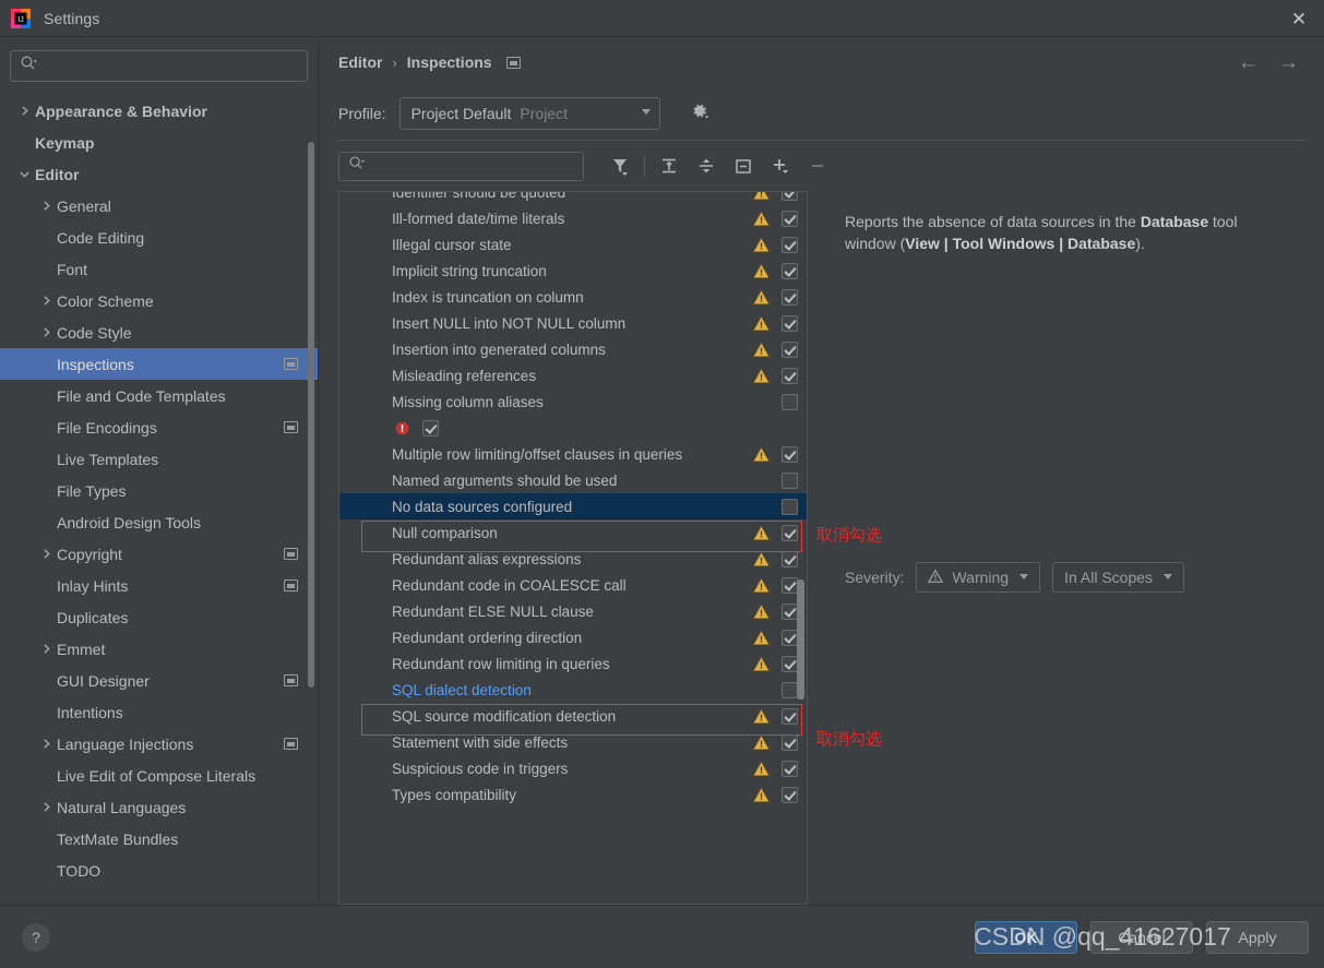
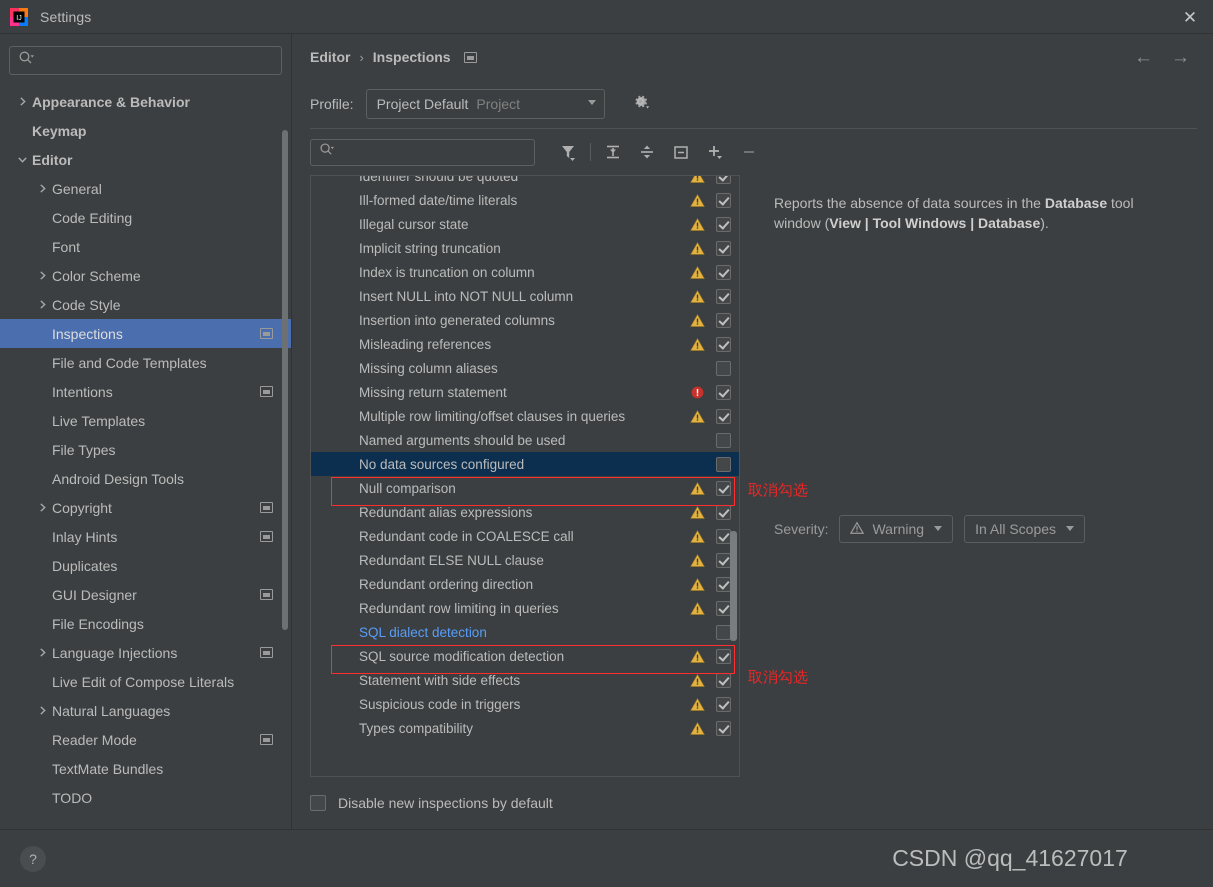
  Settings
  ✕
  Appearance & Behavior
  Keymap
  Editor
  General
  Code Editing
  Font
  Color Scheme
  Code Style
  Inspections
  File and Code Templates
- File Encodings
+ Intentions
  Live Templates
  File Types
  Android Design Tools
  Copyright
  Inlay Hints
  Duplicates
- Emmet
  GUI Designer
- Intentions
+ File Encodings
  Language Injections
  Live Edit of Compose Literals
  Natural Languages
+ Reader Mode
  TextMate Bundles
  TODO
  Editor
  ›
  Inspections
  ←
  →
  Profile:
  Project Default
  Project
  Identifier should be quoted
  Ill-formed date/time literals
  Illegal cursor state
  Implicit string truncation
  Index is truncation on column
  Insert NULL into NOT NULL column
  Insertion into generated columns
  Misleading references
  Missing column aliases
+ Missing return statement
  Multiple row limiting/offset clauses in queries
  Named arguments should be used
  No data sources configured
  Null comparison
  Redundant alias expressions
  Redundant code in COALESCE call
  Redundant ELSE NULL clause
  Redundant ordering direction
  Redundant row limiting in queries
  SQL dialect detection
  SQL source modification detection
  Statement with side effects
  Suspicious code in triggers
  Types compatibility
  Reports the absence of data sources in the Database tool window (View | Tool Windows | Database).
  Severity:
  Warning
  In All Scopes
+ Disable new inspections by default
  ?
- OK
- Cancel
- Apply
  取消勾选
  取消勾选
  CSDN @qq_41627017
